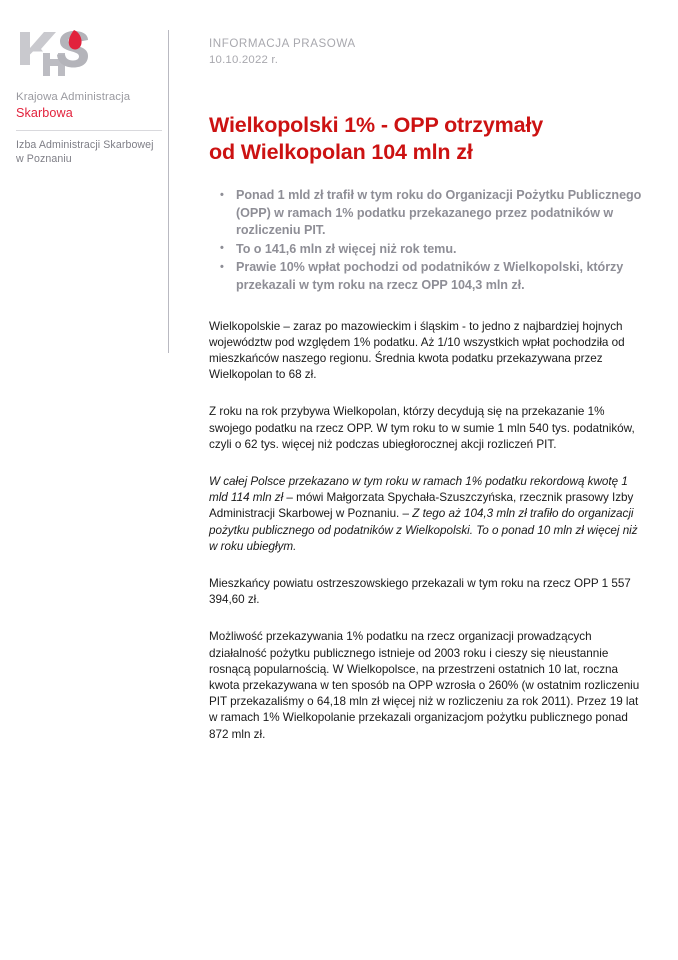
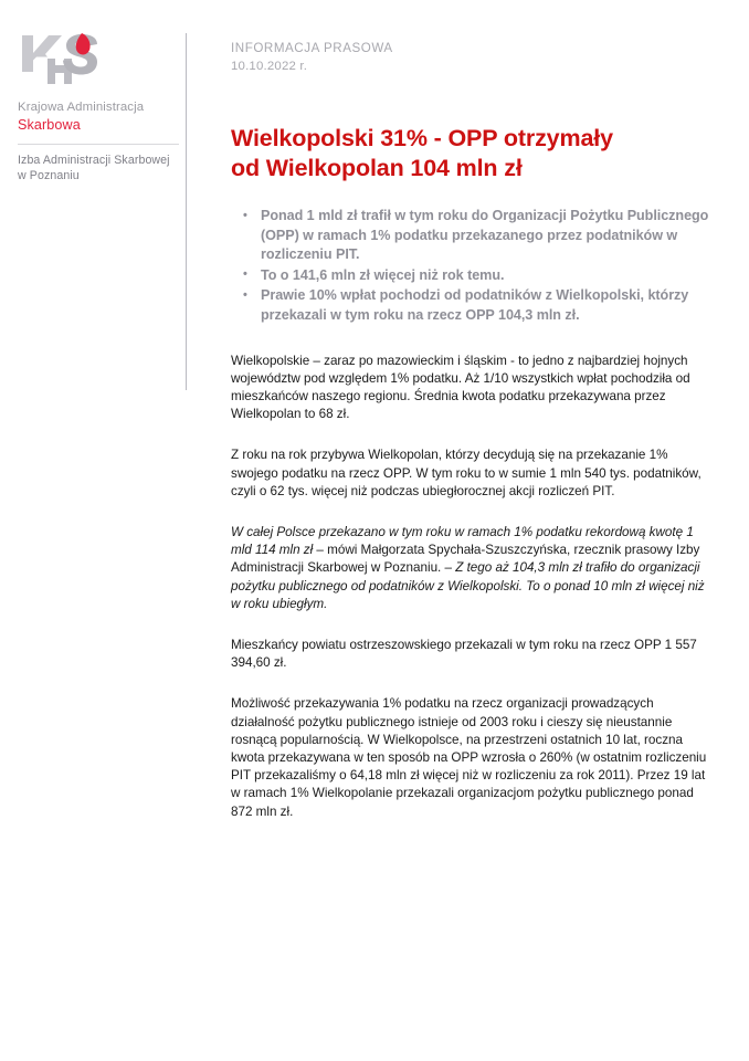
  Krajowa Administracja
  Skarbowa
  Izba Administracji Skarbowej
  w Poznaniu
  INFORMACJA PRASOWA
  10.10.2022 r.
- Wielkopolski 1% - OPP otrzymały
+ Wielkopolski 31% - OPP otrzymały
  od Wielkopolan 104 mln zł
  Ponad 1 mld zł trafił w tym roku do Organizacji Pożytku Publicznego (OPP) w ramach 1% podatku przekazanego przez podatników w rozliczeniu PIT.
  To o 141,6 mln zł więcej niż rok temu.
  Prawie 10% wpłat pochodzi od podatników z Wielkopolski, którzy przekazali w tym roku na rzecz OPP 104,3 mln zł.
  Wielkopolskie – zaraz po mazowieckim i śląskim - to jedno z najbardziej hojnych województw pod względem 1% podatku. Aż 1/10 wszystkich wpłat pochodziła od mieszkańców naszego regionu. Średnia kwota podatku przekazywana przez Wielkopolan to 68 zł.
  Z roku na rok przybywa Wielkopolan, którzy decydują się na przekazanie 1% swojego podatku na rzecz OPP. W tym roku to w sumie 1 mln 540 tys. podatników, czyli o 62 tys. więcej niż podczas ubiegłorocznej akcji rozliczeń PIT.
  W całej Polsce przekazano w tym roku w ramach 1% podatku rekordową kwotę 1 mld 114 mln zł – mówi Małgorzata Spychała-Szuszczyńska, rzecznik prasowy Izby Administracji Skarbowej w Poznaniu. – Z tego aż 104,3 mln zł trafiło do organizacji pożytku publicznego od podatników z Wielkopolski. To o ponad 10 mln zł więcej niż w roku ubiegłym.
  Mieszkańcy powiatu ostrzeszowskiego przekazali w tym roku na rzecz OPP 1 557 394,60 zł.
  Możliwość przekazywania 1% podatku na rzecz organizacji prowadzących działalność pożytku publicznego istnieje od 2003 roku i cieszy się nieustannie rosnącą popularnością. W Wielkopolsce, na przestrzeni ostatnich 10 lat, roczna kwota przekazywana w ten sposób na OPP wzrosła o 260% (w ostatnim rozliczeniu PIT przekazaliśmy o 64,18 mln zł więcej niż w rozliczeniu za rok 2011). Przez 19 lat w ramach 1% Wielkopolanie przekazali organizacjom pożytku publicznego ponad 872 mln zł.
